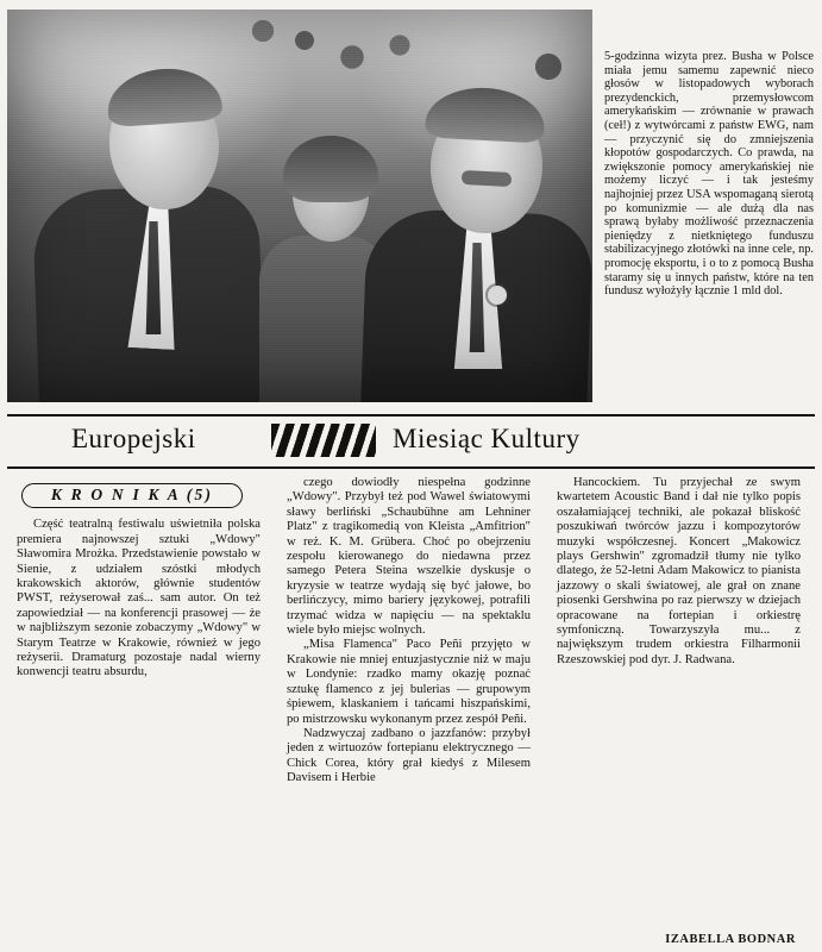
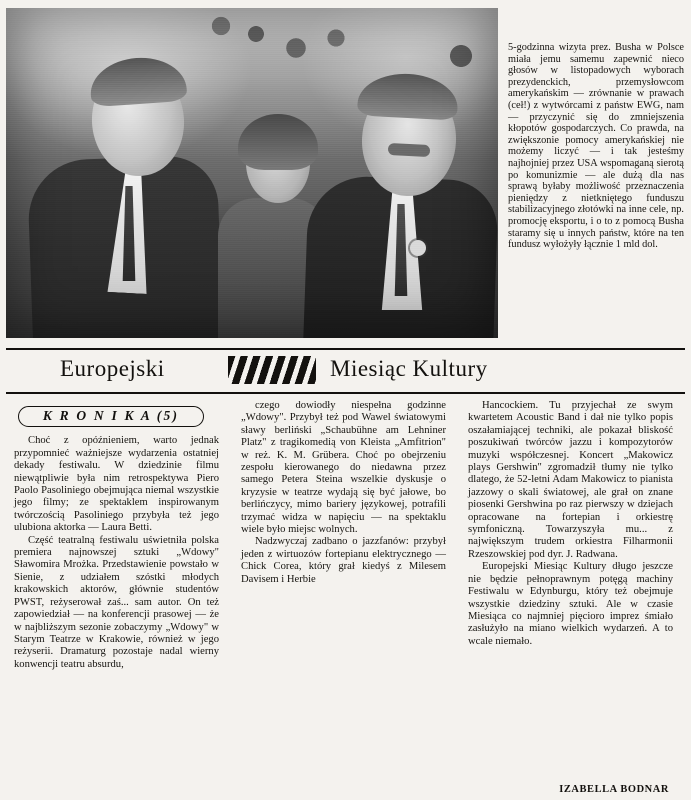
  5-godzinna wizyta prez. Busha w Polsce miała jemu samemu zapewnić nieco głosów w listopadowych wyborach prezydenckich, przemysłowcom amerykańskim — zrównanie w prawach (ceł!) z wytwórcami z państw EWG, nam — przyczynić się do zmniejszenia kłopotów gospodarczych. Co prawda, na zwiększonie pomocy amerykańskiej nie możemy liczyć — i tak jesteśmy najhojniej przez USA wspomaganą sierotą po komunizmie — ale dużą dla nas sprawą byłaby możliwość przeznaczenia pieniędzy z nietkniętego funduszu stabilizacyjnego złotówki na inne cele, np. promocję eksportu, i o to z pomocą Busha staramy się u innych państw, które na ten fundusz wyłożyły łącznie 1 mld dol.
  Europejski
  Miesiąc Kultury
  K R O N I K A (5)
+ Choć z opóźnieniem, warto jednak przypomnieć ważniejsze wydarzenia ostatniej dekady festiwalu. W dziedzinie filmu niewątpliwie była nim retrospektywa Piero Paolo Pasoliniego obejmująca niemal wszystkie jego filmy; ze spektaklem inspirowanym twórczością Pasoliniego przybyła też jego ulubiona aktorka — Laura Betti.
  Część teatralną festiwalu uświetniła polska premiera najnowszej sztuki „Wdowy" Sławomira Mrożka. Przedstawienie powstało w Sienie, z udziałem szóstki młodych krakowskich aktorów, głównie studentów PWST, reżyserował zaś... sam autor. On też zapowiedział — na konferencji prasowej — że w najbliższym sezonie zobaczymy „Wdowy" w Starym Teatrze w Krakowie, również w jego reżyserii. Dramaturg pozostaje nadal wierny konwencji teatru absurdu,
  czego dowiodły niespełna godzinne „Wdowy". Przybył też pod Wawel światowymi sławy berliński „Schaubühne am Lehniner Platz" z tragikomedią von Kleista „Amfitrion" w reż. K. M. Grübera. Choć po obejrzeniu zespołu kierowanego do niedawna przez samego Petera Steina wszelkie dyskusje o kryzysie w teatrze wydają się być jałowe, bo berlińczycy, mimo bariery językowej, potrafili trzymać widza w napięciu — na spektaklu wiele było miejsc wolnych.
- „Misa Flamenca" Paco Peñi przyjęto w Krakowie nie mniej entuzjastycznie niż w maju w Londynie: rzadko mamy okazję poznać sztukę flamenco z jej bulerias — grupowym śpiewem, klaskaniem i tańcami hiszpańskimi, po mistrzowsku wykonanym przez zespół Peñi.
  Nadzwyczaj zadbano o jazzfanów: przybył jeden z wirtuozów fortepianu elektrycznego — Chick Corea, który grał kiedyś z Milesem Davisem i Herbie
  Hancockiem. Tu przyjechał ze swym kwartetem Acoustic Band i dał nie tylko popis oszałamiającej techniki, ale pokazał bliskość poszukiwań twórców jazzu i kompozytorów muzyki współczesnej. Koncert „Makowicz plays Gershwin" zgromadził tłumy nie tylko dlatego, że 52-letni Adam Makowicz to pianista jazzowy o skali światowej, ale grał on znane piosenki Gershwina po raz pierwszy w dziejach opracowane na fortepian i orkiestrę symfoniczną. Towarzyszyła mu... z największym trudem orkiestra Filharmonii Rzeszowskiej pod dyr. J. Radwana.
+ Europejski Miesiąc Kultury długo jeszcze nie będzie pełnoprawnym potęgą machiny Festiwalu w Edynburgu, który też obejmuje wszystkie dziedziny sztuki. Ale w czasie Miesiąca co najmniej pięcioro imprez śmiało zasłużyło na miano wielkich wydarzeń. A to wcale niemało.
  IZABELLA BODNAR
